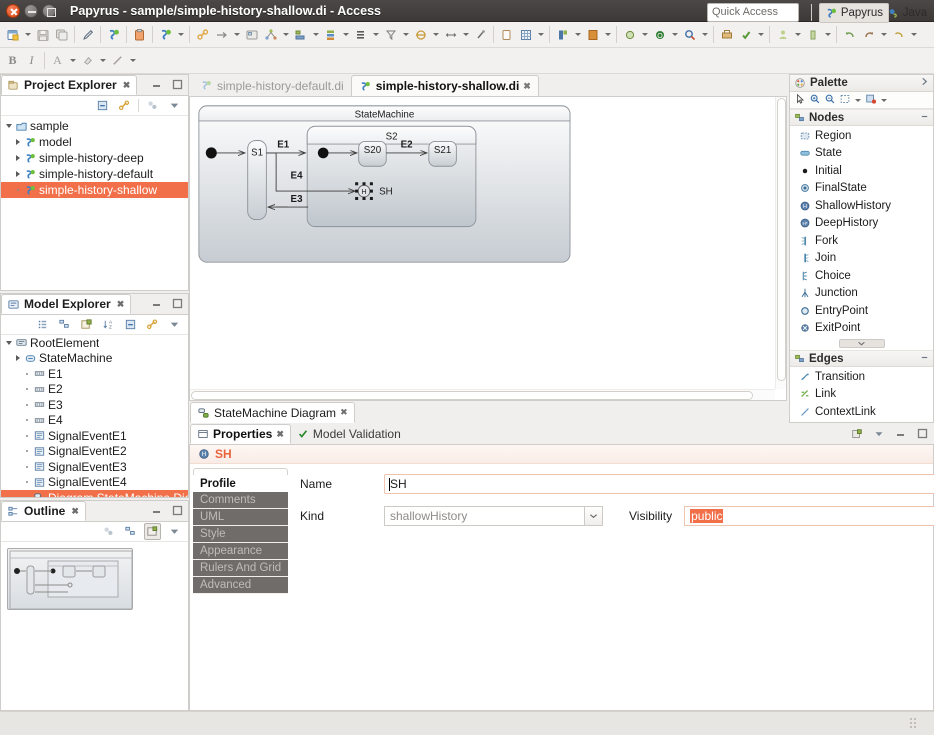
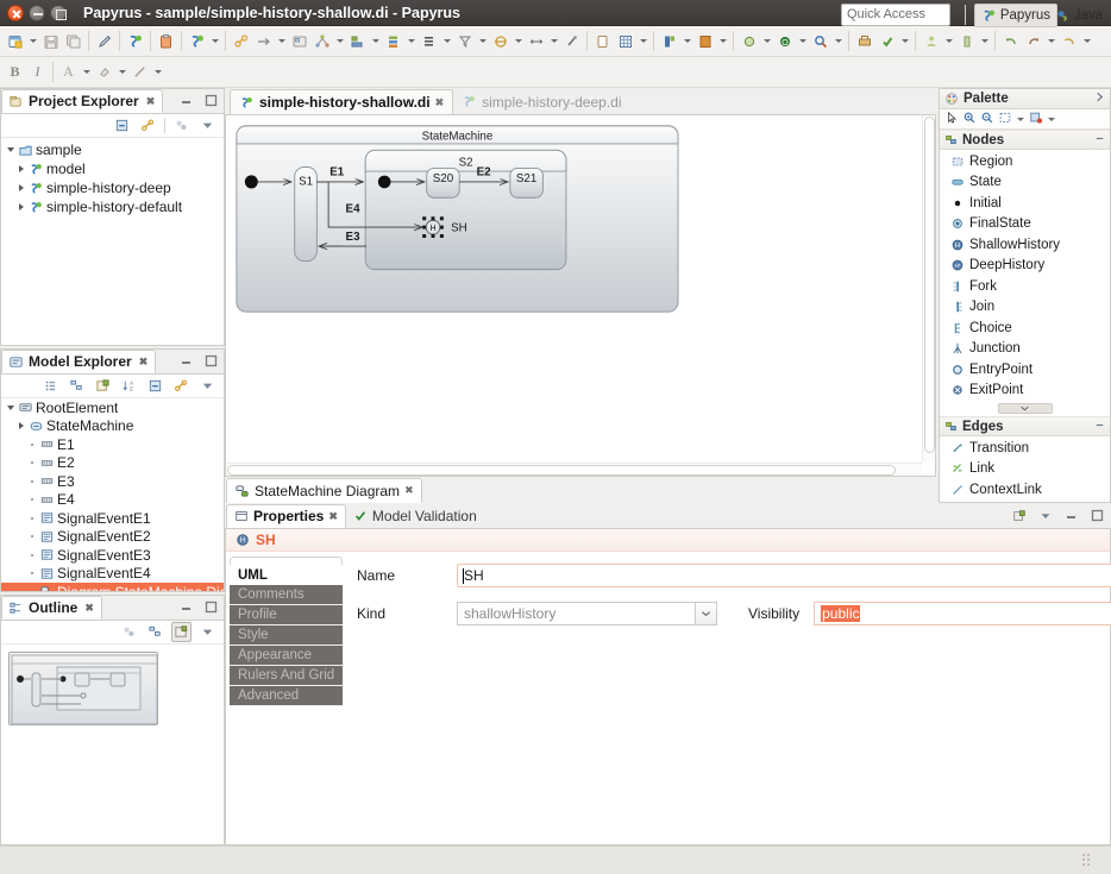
- Papyrus - sample/simple-history-shallow.di - Access
+ Papyrus - sample/simple-history-shallow.di - Papyrus
  Quick Access
  Papyrus
  Java
  B
  I
  A
  Project Explorer
  ✖
  sample
  model
  simple-history-deep
  simple-history-default
- simple-history-shallow
  Model Explorer
  ✖
  RootElement
  StateMachine
  E1
  E2
  E3
  E4
  SignalEventE1
  SignalEventE2
  SignalEventE3
  SignalEventE4
  Outline
  ✖
- simple-history-default.di
  simple-history-shallow.di
  ✖
+ simple-history-deep.di
  StateMachine
  S2
  S1
  E1
  S20
  E2
  S21
  E4
  E3
  H
  SH
  StateMachine Diagram
  ✖
  Palette
  Nodes
  Region
  State
  Initial
  FinalState
  ShallowHistory
  DeepHistory
  Fork
  Join
  Choice
  Junction
  EntryPoint
  ExitPoint
  Edges
  Transition
  Link
  ContextLink
  Properties
  ✖
  Model Validation
  SH
- Profile
+ UML
  Comments
- UML
+ Profile
  Style
  Appearance
  Rulers And Grid
  Advanced
  Name
  SH
  Kind
  shallowHistory
  Visibility
  public
